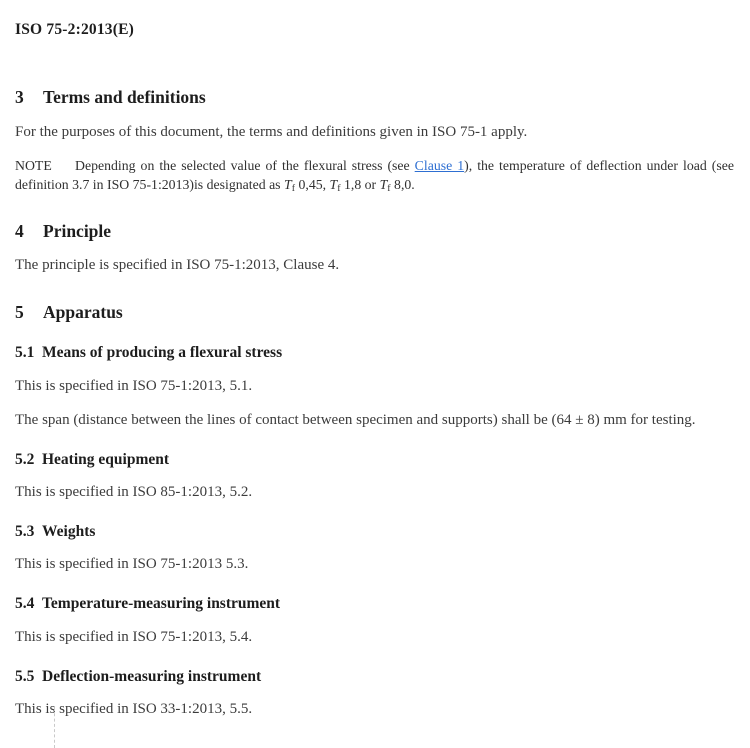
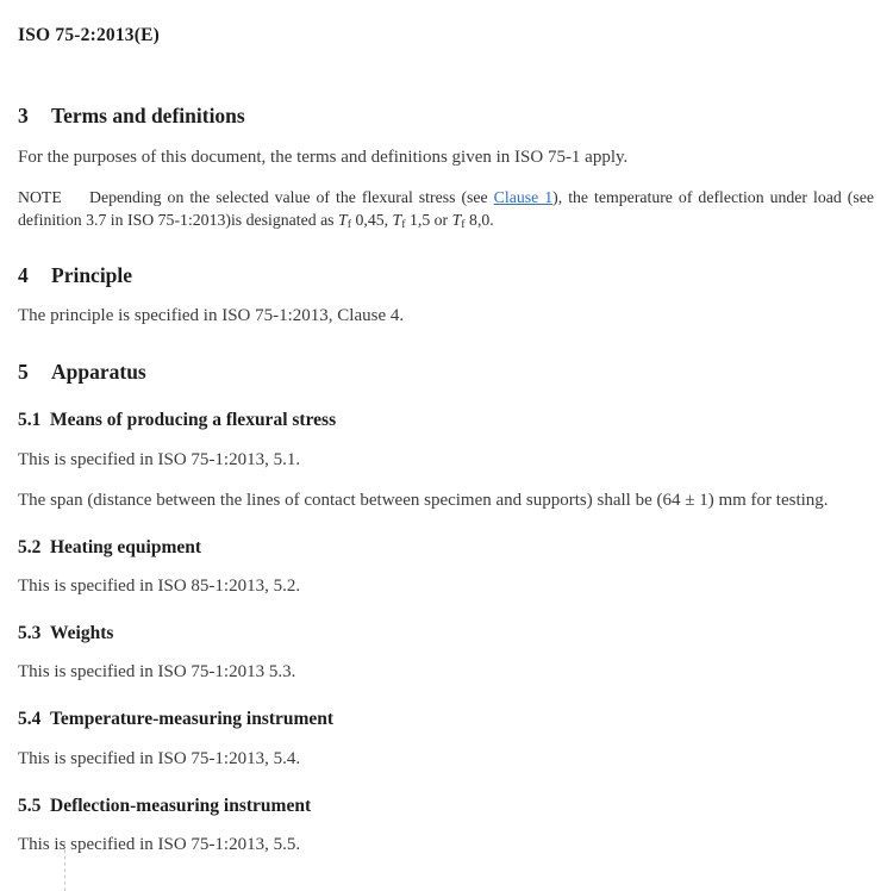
  ISO 75-2:2013(E)
  3 Terms and definitions
  For the purposes of this document, the terms and definitions given in ISO 75-1 apply.
- NOTE Depending on the selected value of the flexural stress (see Clause 1), the temperature of deflection under load (see definition 3.7 in ISO 75-1:2013)is designated as Tf 0,45, Tf 1,8 or Tf 8,0.
+ NOTE Depending on the selected value of the flexural stress (see Clause 1), the temperature of deflection under load (see definition 3.7 in ISO 75-1:2013)is designated as Tf 0,45, Tf 1,5 or Tf 8,0.
  4 Principle
  The principle is specified in ISO 75-1:2013, Clause 4.
  5 Apparatus
  5.1 Means of producing a flexural stress
  This is specified in ISO 75-1:2013, 5.1.
- The span (distance between the lines of contact between specimen and supports) shall be (64 ± 8) mm for testing.
+ The span (distance between the lines of contact between specimen and supports) shall be (64 ± 1) mm for testing.
  5.2 Heating equipment
  This is specified in ISO 85-1:2013, 5.2.
  5.3 Weights
  This is specified in ISO 75-1:2013 5.3.
  5.4 Temperature-measuring instrument
  This is specified in ISO 75-1:2013, 5.4.
  5.5 Deflection-measuring instrument
- This is specified in ISO 33-1:2013, 5.5.
+ This is specified in ISO 75-1:2013, 5.5.
